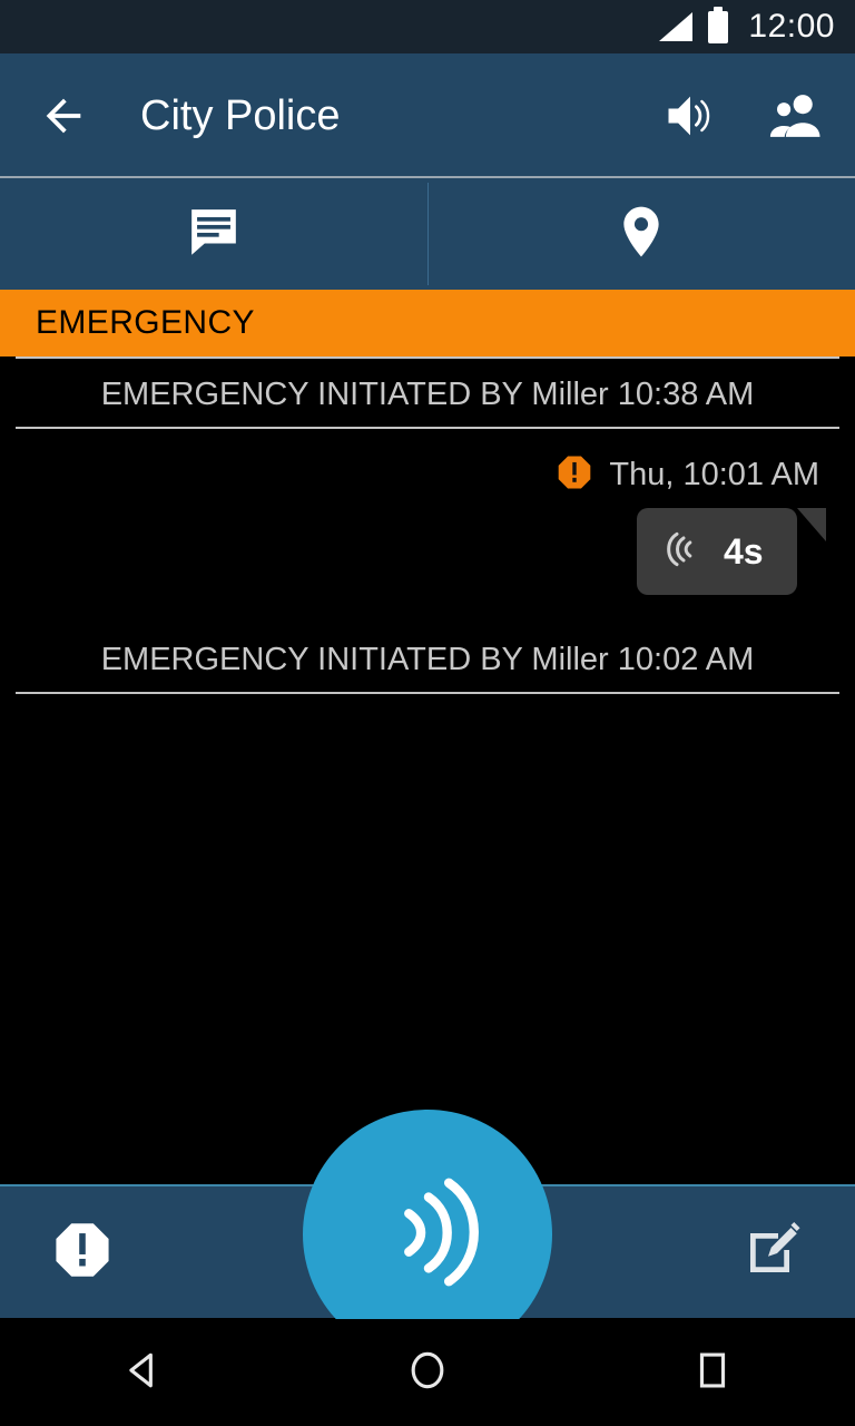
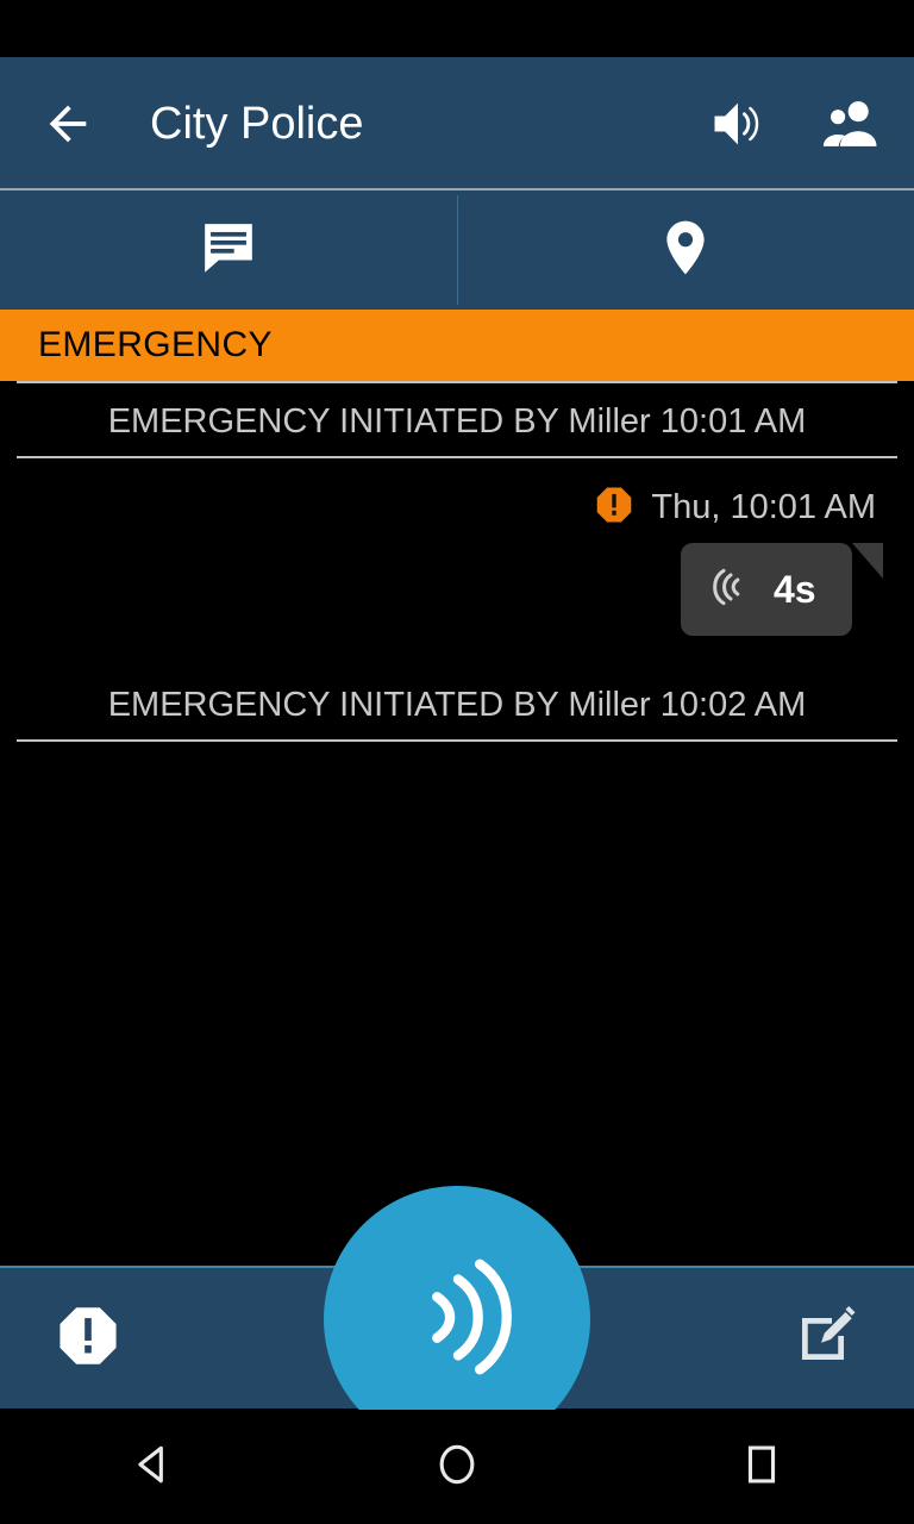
- 12:00
  City Police
  EMERGENCY
- EMERGENCY INITIATED BY Miller 10:38 AM
+ EMERGENCY INITIATED BY Miller 10:01 AM
  Thu, 10:01 AM
  4s
  EMERGENCY INITIATED BY Miller 10:02 AM
